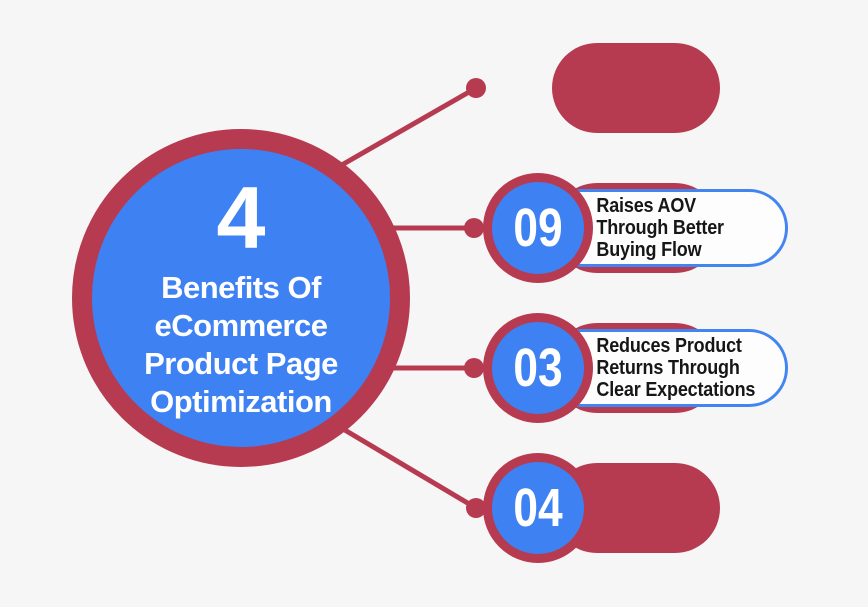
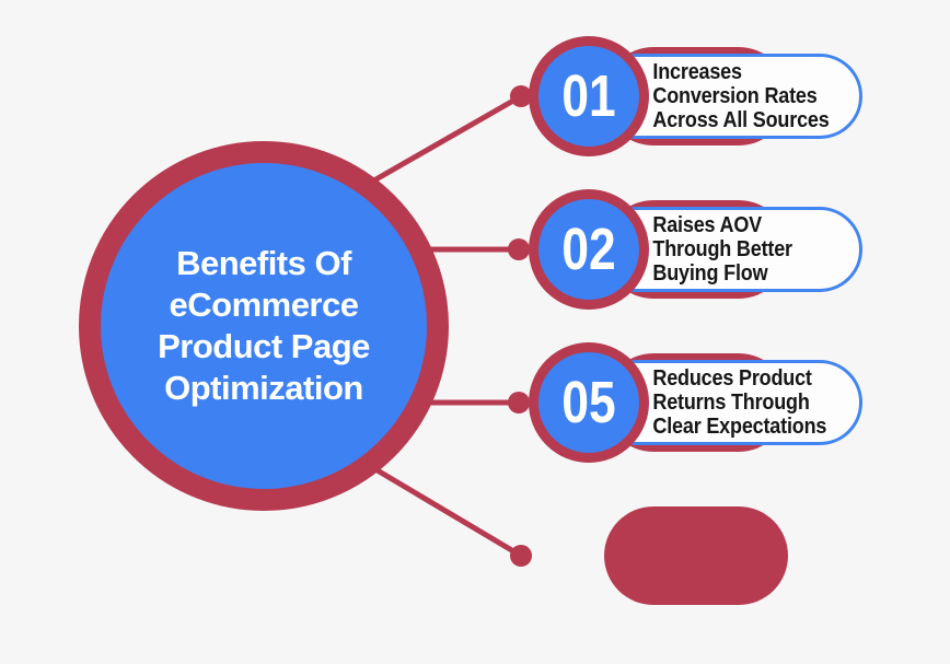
- 4
  Benefits Of
  eCommerce
  Product Page
  Optimization
+ Increases
+ Conversion Rates
+ Across All Sources
+ 01
  Raises AOV
  Through Better
  Buying Flow
- 09
+ 02
  Reduces Product
  Returns Through
  Clear Expectations
- 03
+ 05
- 04
